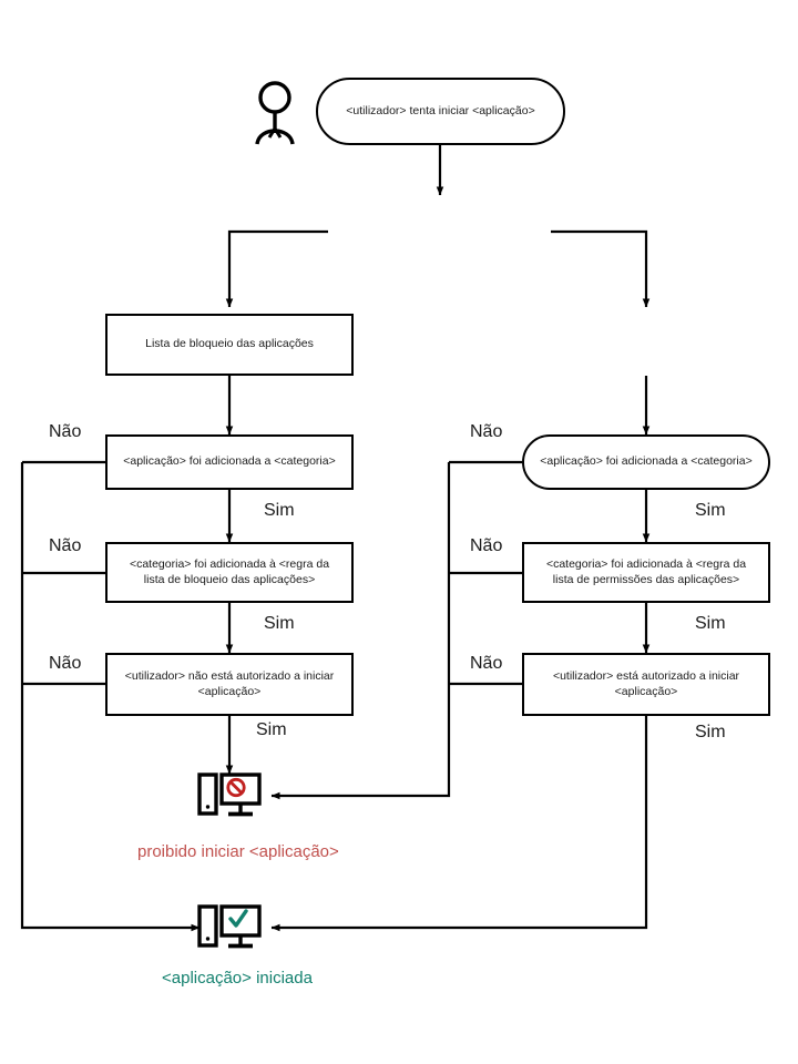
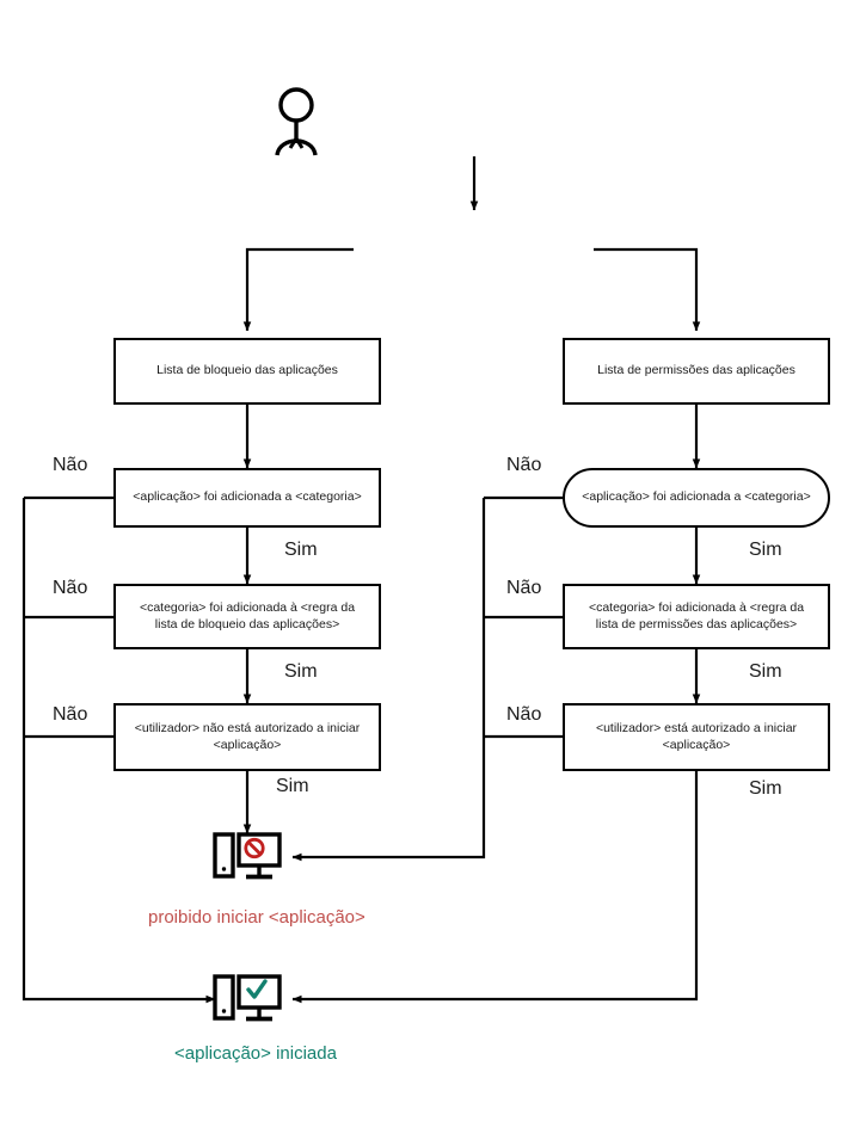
- <utilizador> tenta iniciar <aplicação>
  Lista de bloqueio das aplicações
+ Lista de permissões das aplicações
  <aplicação> foi adicionada a <categoria>
  <aplicação> foi adicionada a <categoria>
  <categoria> foi adicionada à <regra da
  lista de bloqueio das aplicações>
  <categoria> foi adicionada à <regra da
  lista de permissões das aplicações>
  <utilizador> não está autorizado a iniciar
  <aplicação>
  <utilizador> está autorizado a iniciar
  <aplicação>
  Não
  Não
  Não
  Sim
  Sim
  Sim
  Não
  Não
  Não
  Sim
  Sim
  Sim
  proibido iniciar <aplicação>
  <aplicação> iniciada
